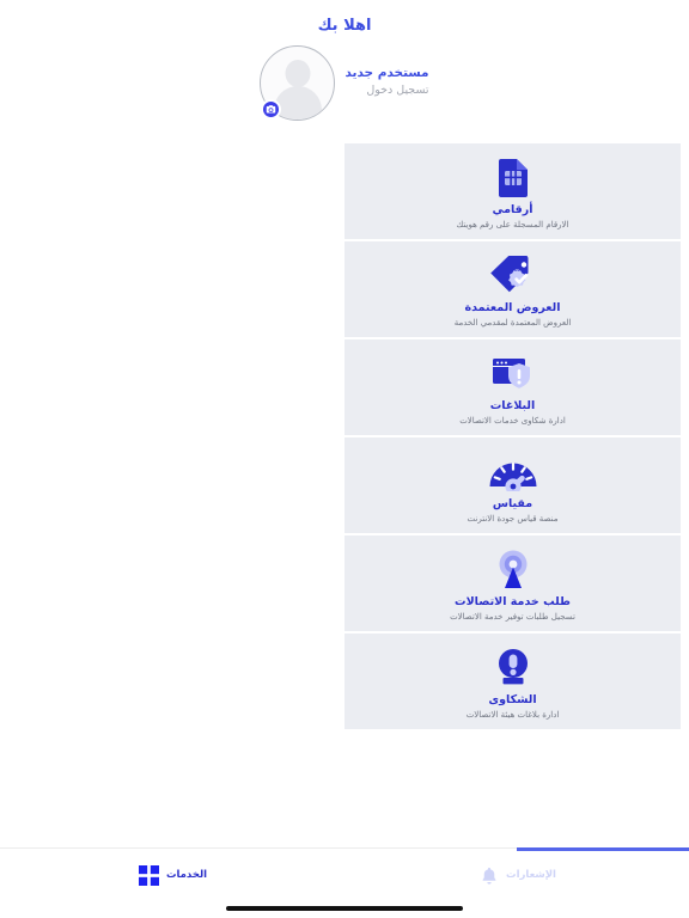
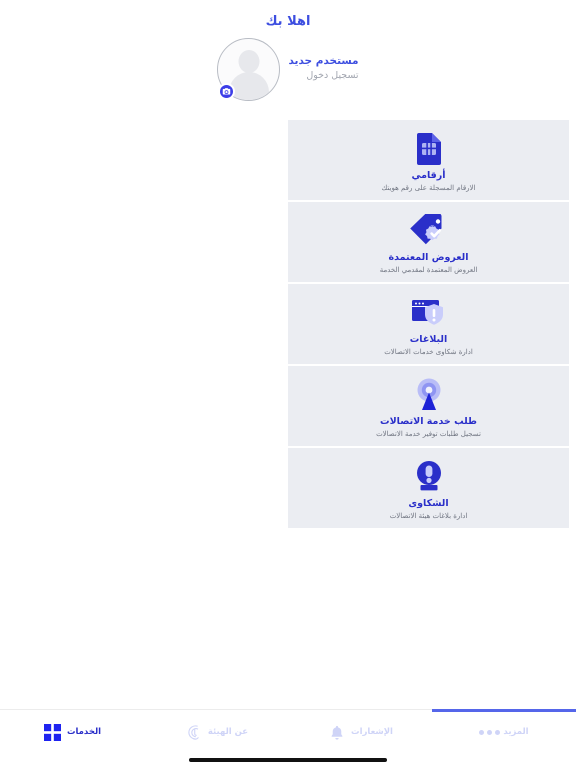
  اهلا بك
  مستخدم جديد
  تسجيل دخول
  أرقامي
  الارقام المسجلة على رقم هويتك
  العروض المعتمدة
  العروض المعتمدة لمقدمي الخدمة
  البلاغات
  ادارة شكاوى خدمات الاتصالات
- مقياس
- منصة قياس جودة الانترنت
  طلب خدمة الاتصالات
  تسجيل طلبات توفير خدمة الاتصالات
  الشكاوى
  ادارة بلاغات هيئة الاتصالات
+ المزيد
  الإشعارات
+ عن الهيئة
  الخدمات
